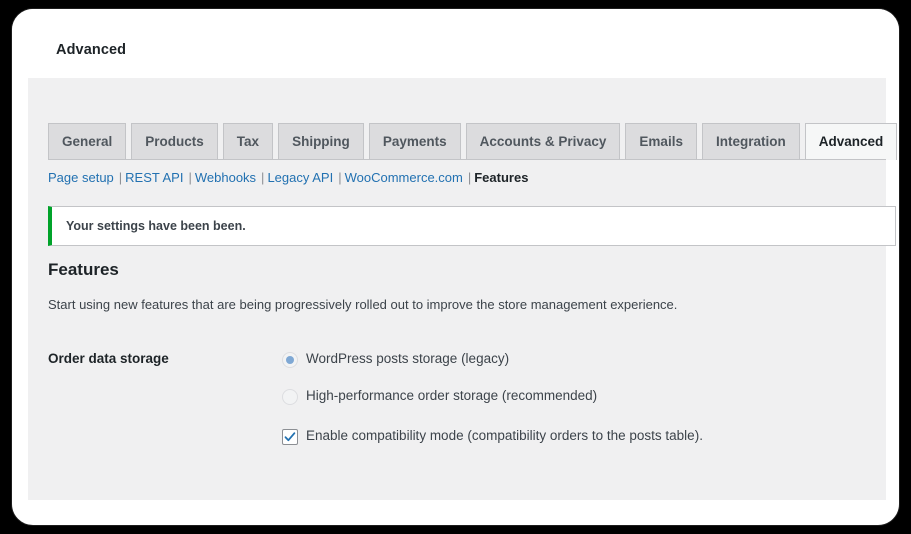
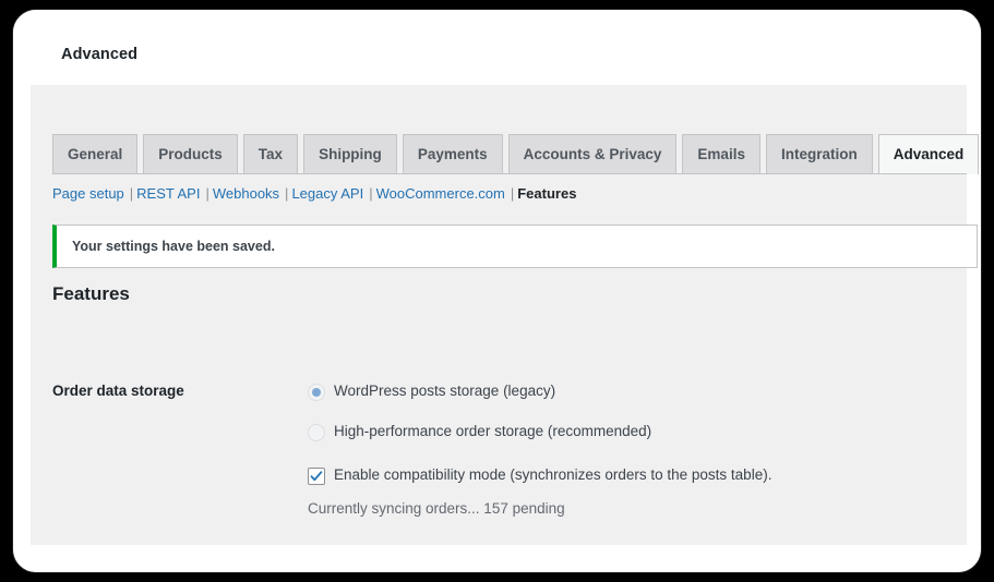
  Advanced
  General Products Tax Shipping Payments Accounts & Privacy Emails Integration Advanced
  Page setup | REST API | Webhooks | Legacy API | WooCommerce.com | Features
- Your settings have been been.
+ Your settings have been saved.
  Features
- Start using new features that are being progressively rolled out to improve the store management experience.
  Order data storage
  WordPress posts storage (legacy)
  High-performance order storage (recommended)
- Enable compatibility mode (compatibility orders to the posts table).
+ Enable compatibility mode (synchronizes orders to the posts table).
+ Currently syncing orders... 157 pending
